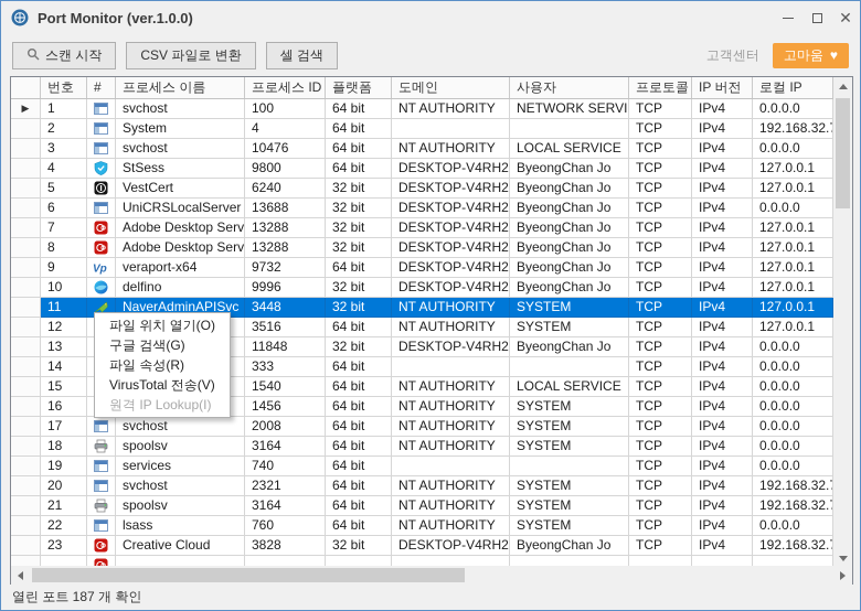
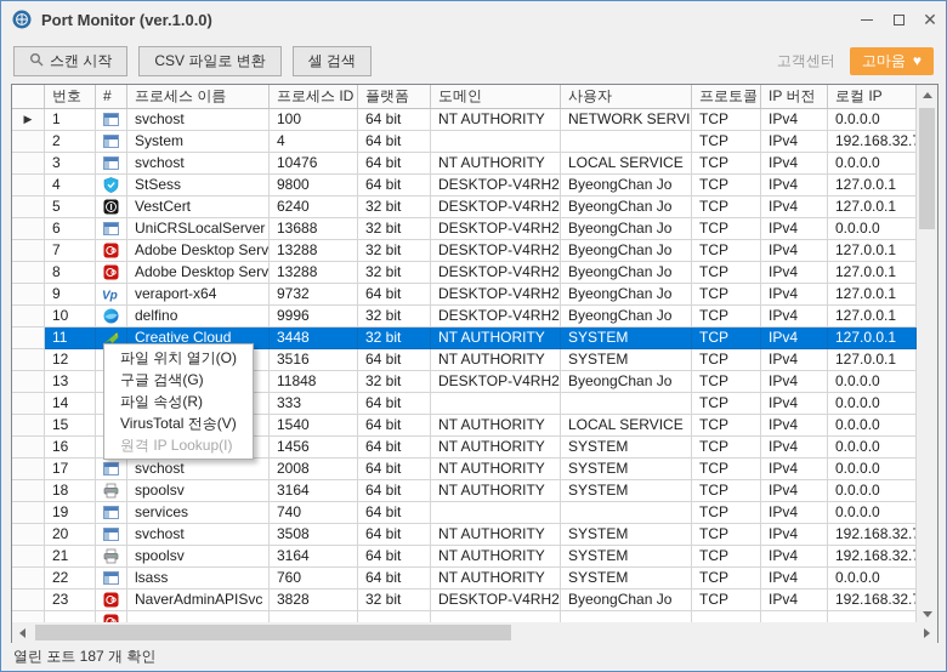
  Port Monitor (ver.1.0.0)
  ✕
  스캔 시작
  CSV 파일로 변환
  셀 검색
  고객센터
  고마움
  ♥
  번호
  #
  프로세스 이름
  프로세스 ID
  플랫폼
  도메인
  사용자
  프로토콜
  IP 버전
  로컬 IP
  ▶
  1
  svchost
  100
  64 bit
  NT AUTHORITY
  NETWORK SERVI
  TCP
  IPv4
  0.0.0.0
  2
  System
  4
  64 bit
  TCP
  IPv4
  192.168.32.
  3
  svchost
  10476
  64 bit
  NT AUTHORITY
  LOCAL SERVICE
  TCP
  IPv4
  0.0.0.0
  4
  StSess
  9800
  64 bit
  DESKTOP-V4RH2
  ByeongChan Jo
  TCP
  IPv4
  127.0.0.1
  5
  VestCert
  6240
  32 bit
  DESKTOP-V4RH2
  ByeongChan Jo
  TCP
  IPv4
  127.0.0.1
  6
  UniCRSLocalServer
  13688
  32 bit
  DESKTOP-V4RH2
  ByeongChan Jo
  TCP
  IPv4
  0.0.0.0
  7
  Adobe Desktop Serv
  13288
  32 bit
  DESKTOP-V4RH2
  ByeongChan Jo
  TCP
  IPv4
  127.0.0.1
  8
  Adobe Desktop Serv
  13288
  32 bit
  DESKTOP-V4RH2
  ByeongChan Jo
  TCP
  IPv4
  127.0.0.1
  9
  Vp
  veraport-x64
  9732
  64 bit
  DESKTOP-V4RH2
  ByeongChan Jo
  TCP
  IPv4
  127.0.0.1
  10
  delfino
  9996
  32 bit
  DESKTOP-V4RH2
  ByeongChan Jo
  TCP
  IPv4
  127.0.0.1
  11
- NaverAdminAPISvc
+ Creative Cloud
  3448
  32 bit
  NT AUTHORITY
  SYSTEM
  TCP
  IPv4
  127.0.0.1
  12
  3516
  64 bit
  NT AUTHORITY
  SYSTEM
  TCP
  IPv4
  127.0.0.1
  13
  11848
  32 bit
  DESKTOP-V4RH2
  ByeongChan Jo
  TCP
  IPv4
  0.0.0.0
  14
  333
  64 bit
  TCP
  IPv4
  0.0.0.0
  15
  1540
  64 bit
  NT AUTHORITY
  LOCAL SERVICE
  TCP
  IPv4
  0.0.0.0
  16
  1456
  64 bit
  NT AUTHORITY
  SYSTEM
  TCP
  IPv4
  0.0.0.0
  17
  svchost
  2008
  64 bit
  NT AUTHORITY
  SYSTEM
  TCP
  IPv4
  0.0.0.0
  18
  spoolsv
  3164
  64 bit
  NT AUTHORITY
  SYSTEM
  TCP
  IPv4
  0.0.0.0
  19
  services
  740
  64 bit
  TCP
  IPv4
  0.0.0.0
  20
  svchost
- 2321
+ 3508
  64 bit
  NT AUTHORITY
  SYSTEM
  TCP
  IPv4
  192.168.32.
  21
  spoolsv
  3164
  64 bit
  NT AUTHORITY
  SYSTEM
  TCP
  IPv4
  192.168.32.
  22
  lsass
  760
  64 bit
  NT AUTHORITY
  SYSTEM
  TCP
  IPv4
  0.0.0.0
  23
- Creative Cloud
+ NaverAdminAPISvc
  3828
  32 bit
  DESKTOP-V4RH2
  ByeongChan Jo
  TCP
  IPv4
  192.168.32.
  파일 위치 열기(O)
  구글 검색(G)
  파일 속성(R)
  VirusTotal 전송(V)
  원격 IP Lookup(I)
  열린 포트 187 개 확인
